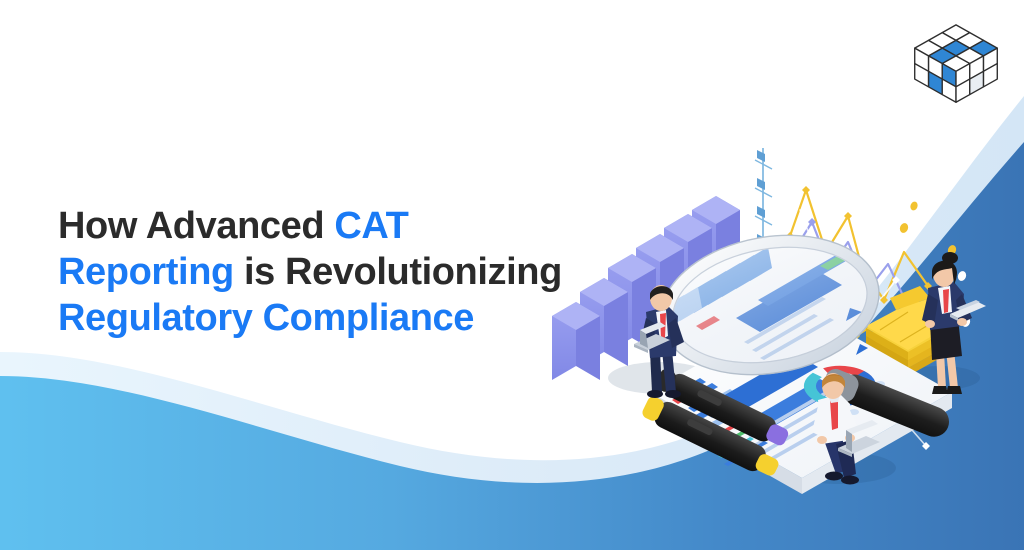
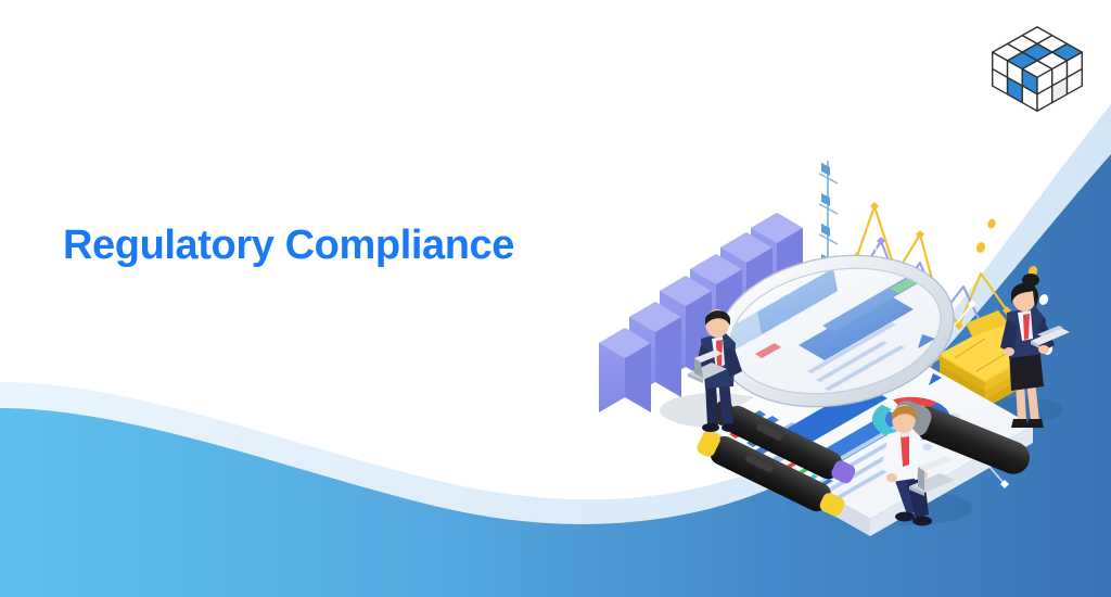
- How Advanced CAT
- Reporting is Revolutionizing
  Regulatory Compliance
